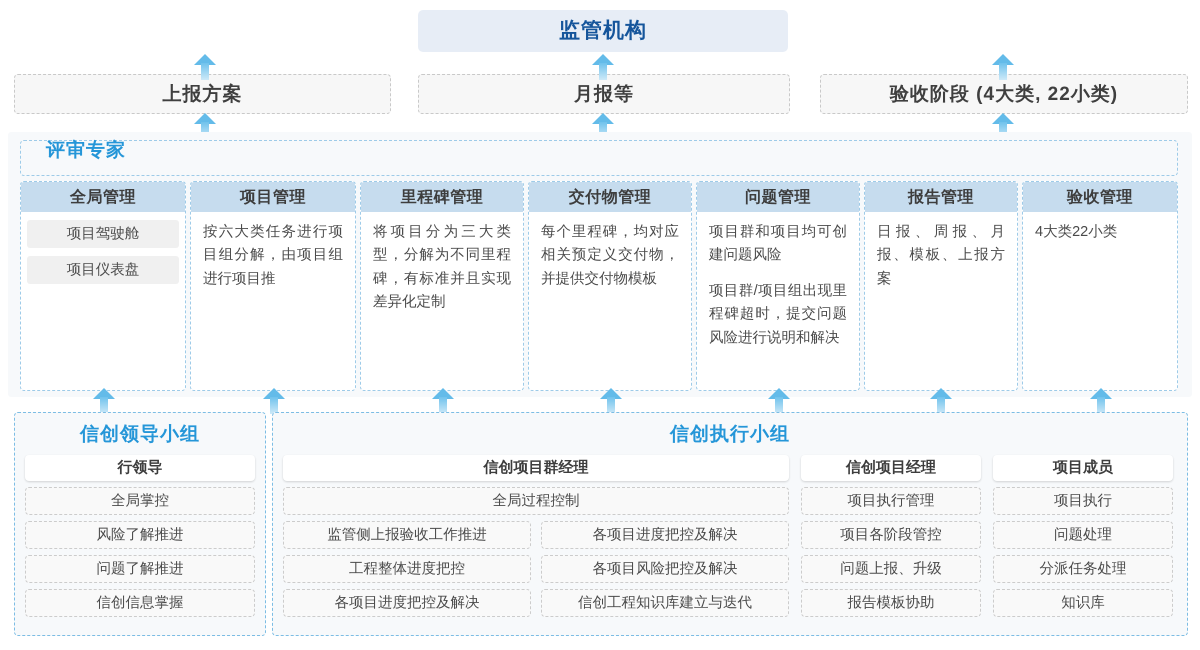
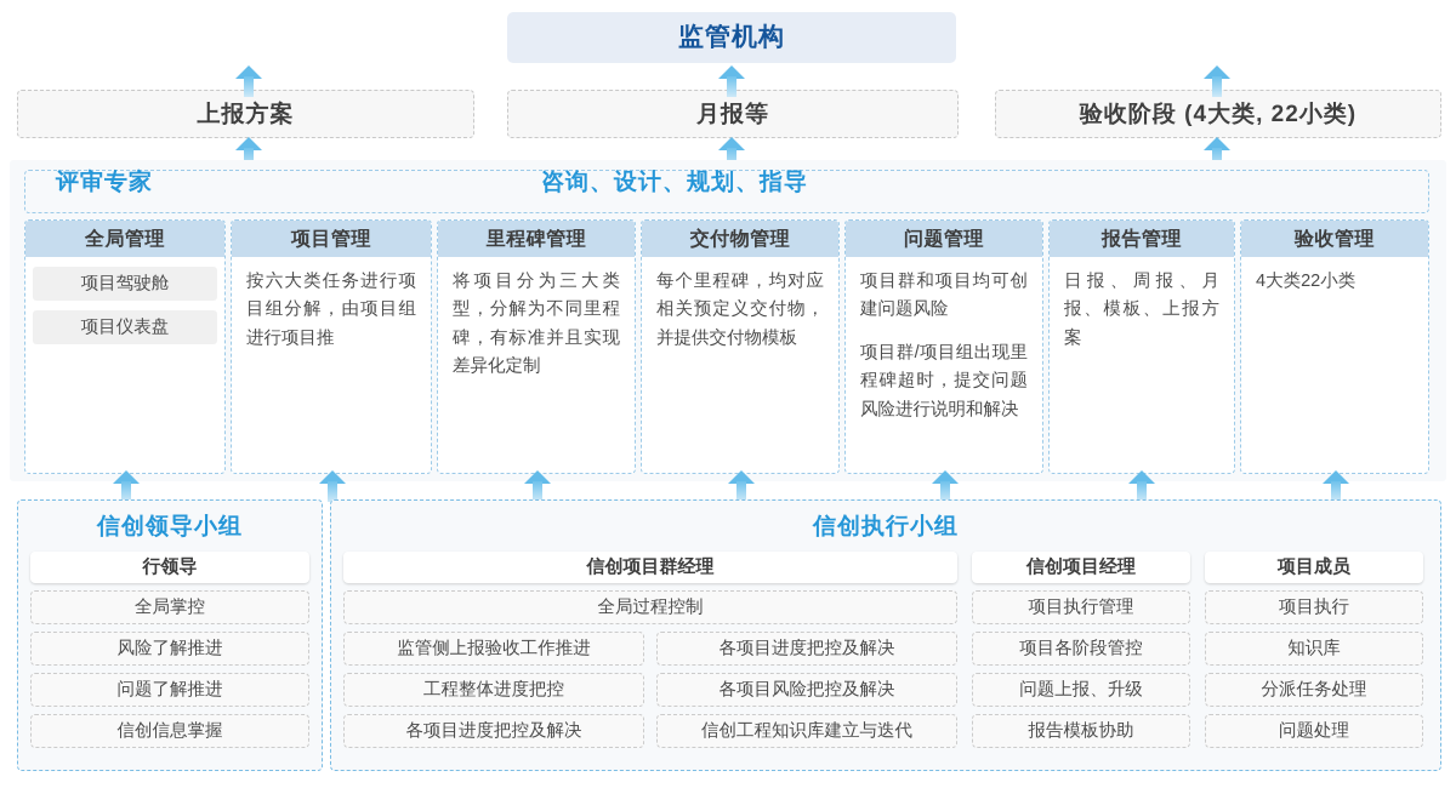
  监管机构
  上报方案
  月报等
  验收阶段 (4大类, 22小类)
  评审专家
+ 咨询、设计、规划、指导
  全局管理
  项目驾驶舱
  项目仪表盘
  项目管理
  按六大类任务进行项目组分解，由项目组进行项目推
  里程碑管理
  将项目分为三大类型，分解为不同里程碑，有标准并且实现差异化定制
  交付物管理
  每个里程碑，均对应相关预定义交付物，并提供交付物模板
  问题管理
  项目群和项目均可创建问题风险
  项目群/项目组出现里程碑超时，提交问题风险进行说明和解决
  报告管理
  日报、周报、月报、模板、上报方案
  验收管理
  4大类22小类
  信创领导小组
  行领导
  全局掌控
  风险了解推进
  问题了解推进
  信创信息掌握
  信创执行小组
  信创项目群经理
  全局过程控制
  监管侧上报验收工作推进
  工程整体进度把控
  各项目进度把控及解决
  各项目进度把控及解决
  各项目风险把控及解决
  信创工程知识库建立与迭代
  信创项目经理
  项目执行管理
  项目各阶段管控
  问题上报、升级
  报告模板协助
  项目成员
  项目执行
- 问题处理
+ 知识库
  分派任务处理
- 知识库
+ 问题处理
